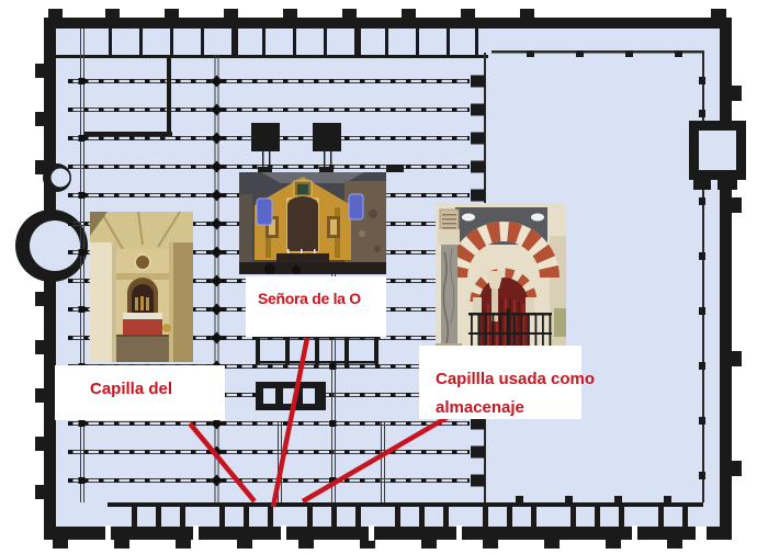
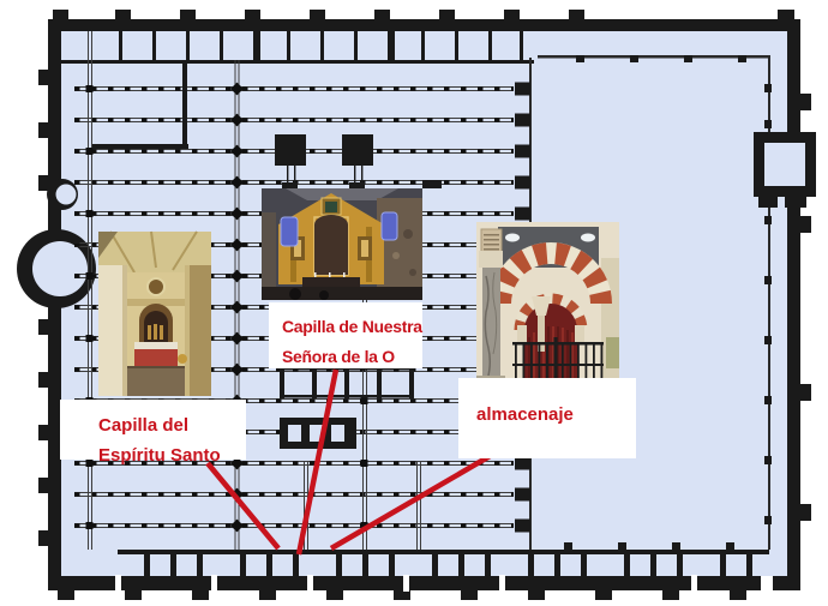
  Capilla del
+ Espíritu Santo
+ Capilla de Nuestra
  Señora de la O
- Capillla usada como
  almacenaje
